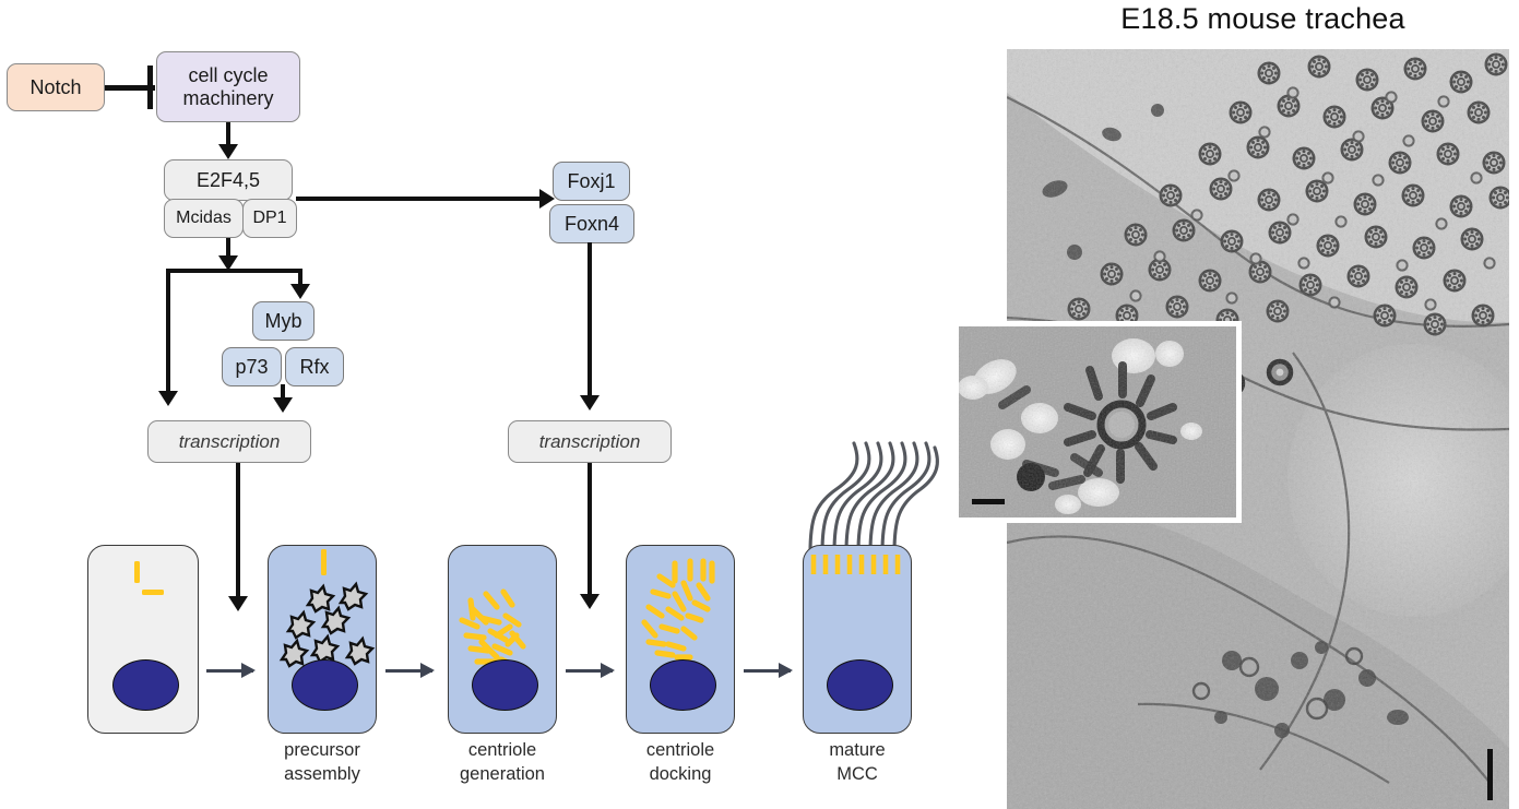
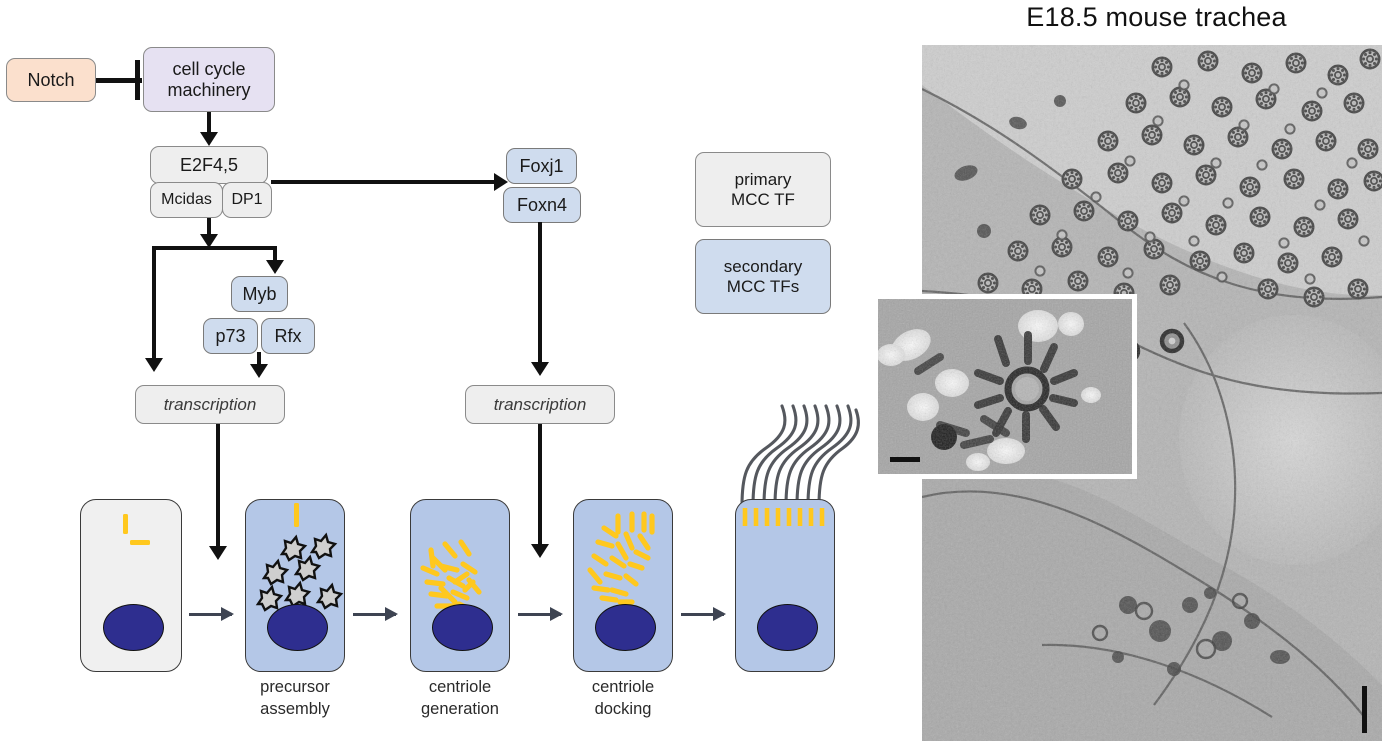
  Notch
  cell cycle
  machinery
  E2F4,5
  Mcidas
  DP1
  Myb
  p73
  Rfx
  transcription
  Foxj1
  Foxn4
  transcription
+ primary
+ MCC TF
+ secondary
+ MCC TFs
  precursor
  assembly
  centriole
  generation
  centriole
  docking
- mature
- MCC
  E18.5 mouse trachea
